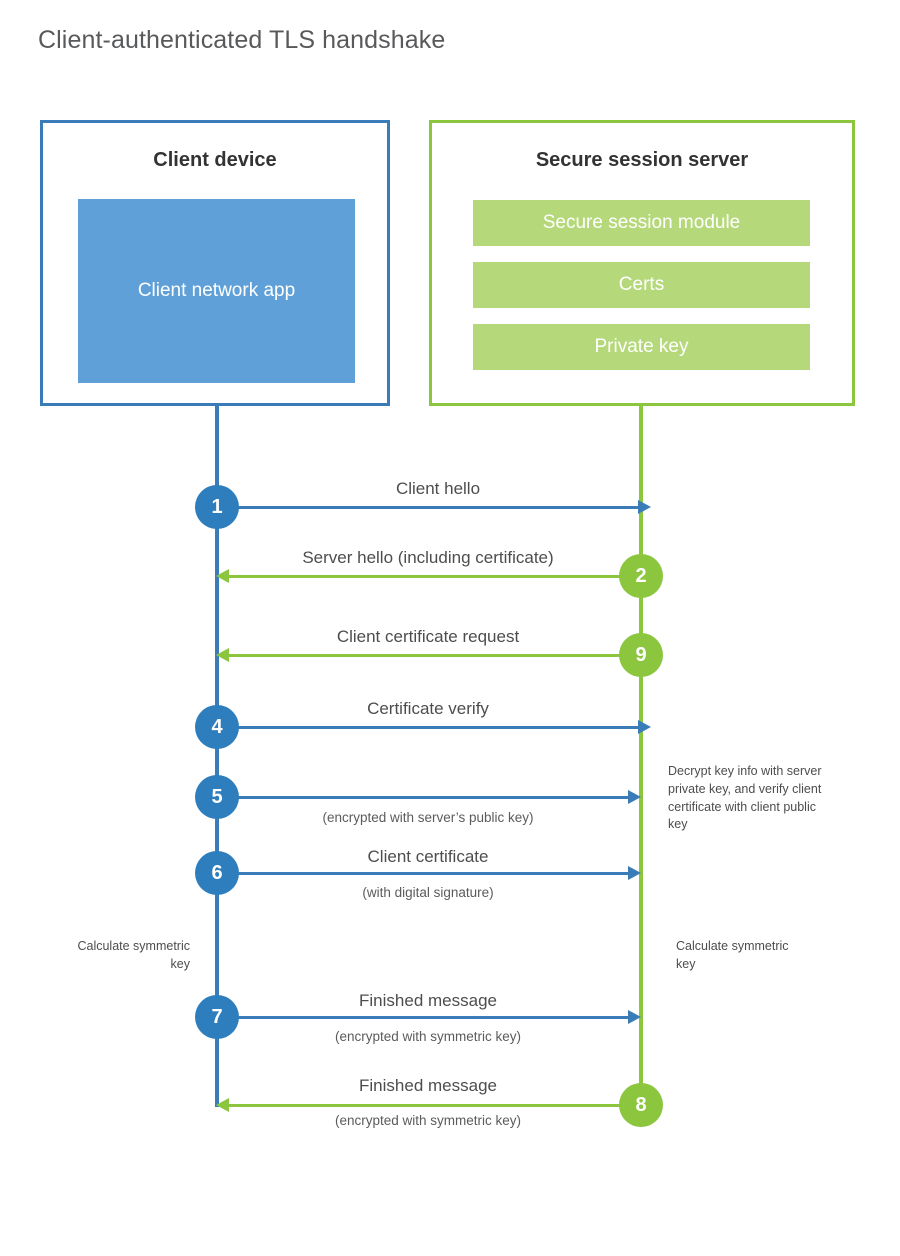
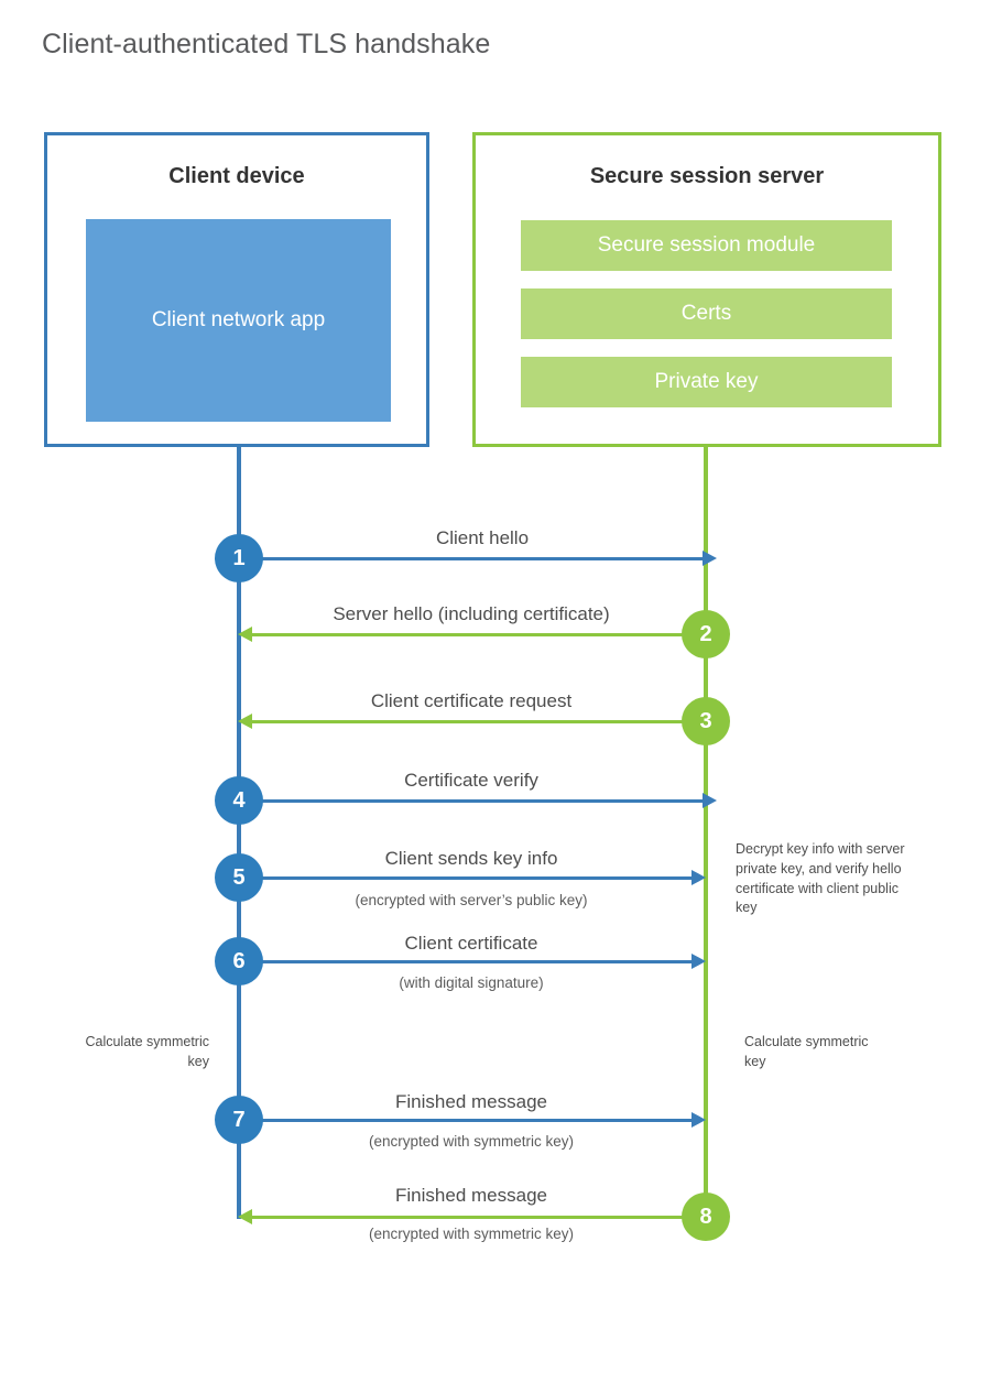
  Client-authenticated TLS handshake
  Client device
  Client network app
  Secure session server
  Secure session module
  Certs
  Private key
- Decrypt key info with server private key, and verify client certificate with client public key
+ Decrypt key info with server private key, and verify hello certificate with client public key
  Calculate symmetric key
  Calculate symmetric key
  1
  Client hello
  2
  Server hello (including certificate)
- 9
+ 3
  Client certificate request
  4
  Certificate verify
  5
+ Client sends key info
  (encrypted with server’s public key)
  6
  Client certificate
  (with digital signature)
  7
  Finished message
  (encrypted with symmetric key)
  8
  Finished message
  (encrypted with symmetric key)
